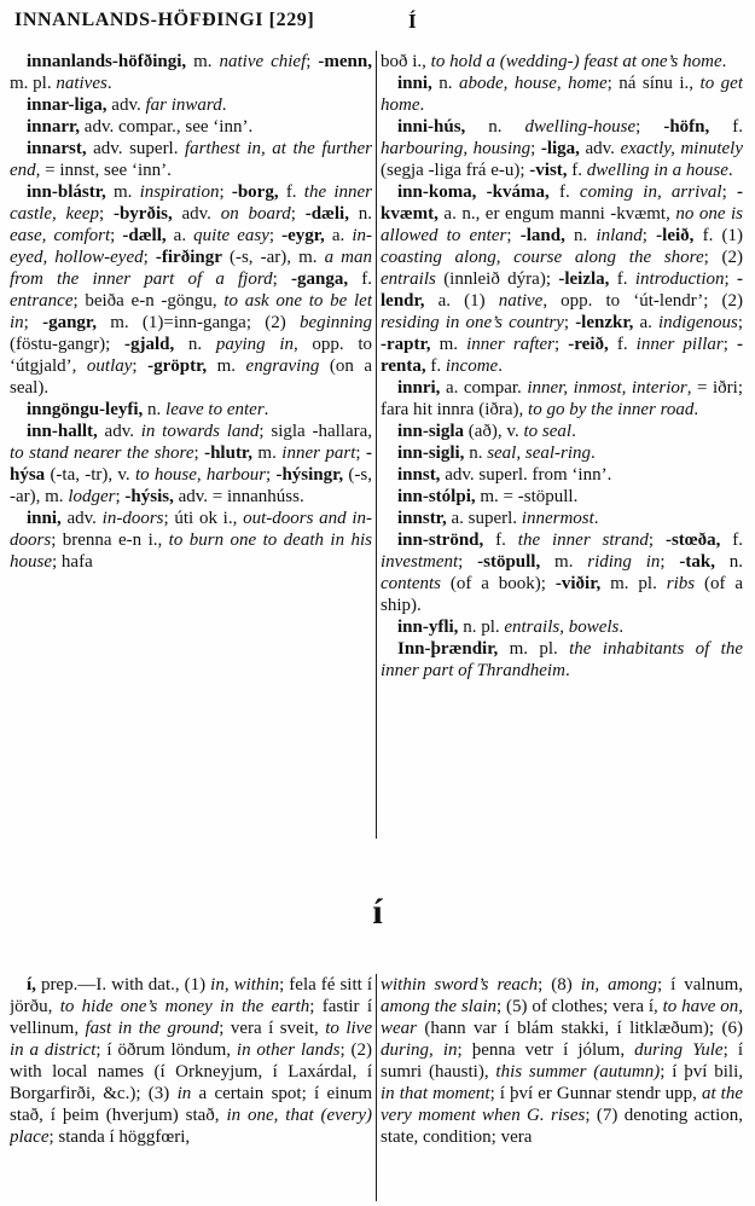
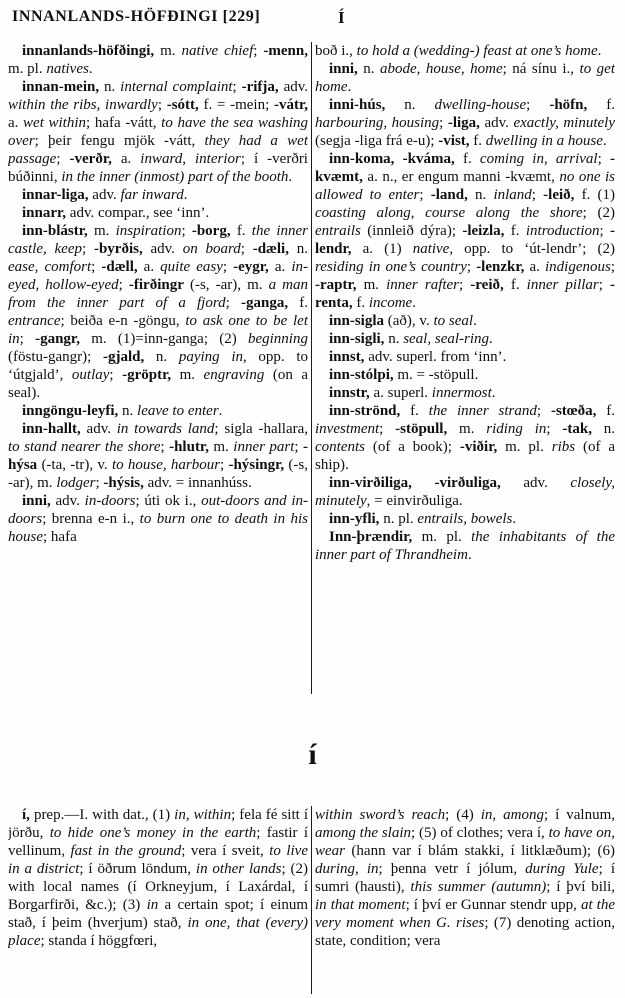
  INNANLANDS-HÖFÐINGI [229]
  Í
  innanlands-höfðingi, m. native chief; -menn, m. pl. natives.
+ innan-mein, n. internal complaint; -rifja, adv. within the ribs, inwardly; -sótt, f. = -mein; -vátr, a. wet within; hafa -vátt, to have the sea washing over; þeir fengu mjök -vátt, they had a wet passage; -verðr, a. inward, interior; í -verðri búðinni, in the inner (inmost) part of the booth.
  innar-liga, adv. far inward.
  innarr, adv. compar., see ‘inn’.
- innarst, adv. superl. farthest in, at the further end, = innst, see ‘inn’.
  inn-blástr, m. inspiration; -borg, f. the inner castle, keep; -byrðis, adv. on board; -dæli, n. ease, comfort; -dæll, a. quite easy; -eygr, a. in-eyed, hollow-eyed; -firðingr (-s, -ar), m. a man from the inner part of a fjord; -ganga, f. entrance; beiða e-n -göngu, to ask one to be let in; -gangr, m. (1)=inn-ganga; (2) beginning (föstu-gangr); -gjald, n. paying in, opp. to ‘útgjald’, outlay; -gröptr, m. engraving (on a seal).
  inngöngu-leyfi, n. leave to enter.
  inn-hallt, adv. in towards land; sigla -hallara, to stand nearer the shore; -hlutr, m. inner part; -hýsa (-ta, -tr), v. to house, harbour; -hýsingr, (-s, -ar), m. lodger; -hýsis, adv. = innanhúss.
  inni, adv. in-doors; úti ok i., out-doors and in-doors; brenna e-n i., to burn one to death in his house; hafa
  boð i., to hold a (wedding-) feast at one’s home.
  inni, n. abode, house, home; ná sínu i., to get home.
  inni-hús, n. dwelling-house; -höfn, f. harbouring, housing; -liga, adv. exactly, minutely (segja -liga frá e-u); -vist, f. dwelling in a house.
  inn-koma, -kváma, f. coming in, arrival; -kvæmt, a. n., er engum manni -kvæmt, no one is allowed to enter; -land, n. inland; -leið, f. (1) coasting along, course along the shore; (2) entrails (innleið dýra); -leizla, f. introduction; -lendr, a. (1) native, opp. to ‘út-lendr’; (2) residing in one’s country; -lenzkr, a. indigenous; -raptr, m. inner rafter; -reið, f. inner pillar; -renta, f. income.
- innri, a. compar. inner, inmost, interior, = iðri; fara hit innra (iðra), to go by the inner road.
  inn-sigla (að), v. to seal.
  inn-sigli, n. seal, seal-ring.
  innst, adv. superl. from ‘inn’.
  inn-stólpi, m. = -stöpull.
  innstr, a. superl. innermost.
  inn-strönd, f. the inner strand; -stœða, f. investment; -stöpull, m. riding in; -tak, n. contents (of a book); -viðir, m. pl. ribs (of a ship).
+ inn-virðiliga, -virðuliga, adv. closely, minutely, = einvirðuliga.
  inn-yfli, n. pl. entrails, bowels.
  Inn-þrændir, m. pl. the inhabitants of the inner part of Thrandheim.
  í
  í, prep.—I. with dat., (1) in, within; fela fé sitt í jörðu, to hide one’s money in the earth; fastir í vellinum, fast in the ground; vera í sveit, to live in a district; í öðrum löndum, in other lands; (2) with local names (í Orkneyjum, í Laxárdal, í Borgarfirði, &c.); (3) in a certain spot; í einum stað, í þeim (hverjum) stað, in one, that (every) place; standa í höggfœri,
- within sword’s reach; (8) in, among; í valnum, among the slain; (5) of clothes; vera í, to have on, wear (hann var í blám stakki, í litklæðum); (6) during, in; þenna vetr í jólum, during Yule; í sumri (hausti), this summer (autumn); í því bili, in that moment; í því er Gunnar stendr upp, at the very moment when G. rises; (7) denoting action, state, condition; vera
+ within sword’s reach; (4) in, among; í valnum, among the slain; (5) of clothes; vera í, to have on, wear (hann var í blám stakki, í litklæðum); (6) during, in; þenna vetr í jólum, during Yule; í sumri (hausti), this summer (autumn); í því bili, in that moment; í því er Gunnar stendr upp, at the very moment when G. rises; (7) denoting action, state, condition; vera
